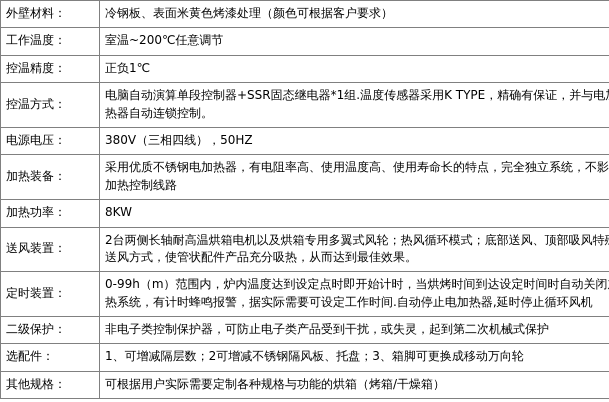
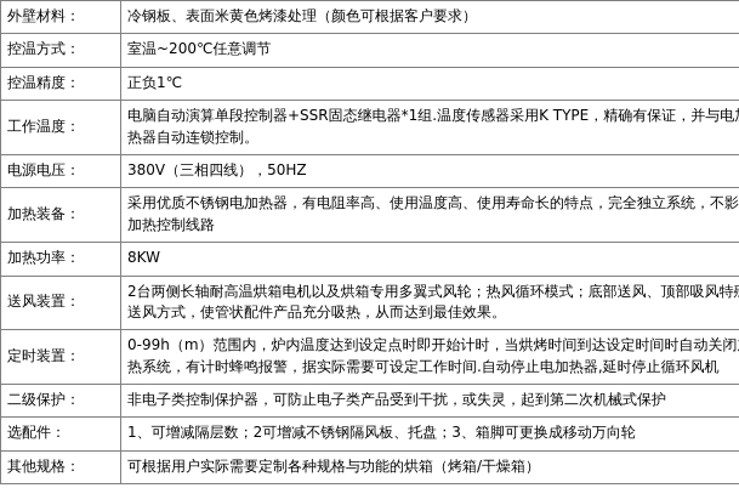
  外壁材料：	冷钢板、表面米黄色烤漆处理（颜色可根据客户要求）
- 工作温度：	室温~200℃任意调节
+ 控温方式：	室温~200℃任意调节
  控温精度：	正负1℃
- 控温方式：	电脑自动演算单段控制器+SSR固态继电器*1组.温度传感器采用K TYPE，精确有保证，并与电热器自动连锁控制。
+ 工作温度：	电脑自动演算单段控制器+SSR固态继电器*1组.温度传感器采用K TYPE，精确有保证，并与电热器自动连锁控制。
  电源电压：	380V（三相四线），50HZ
  加热装备：	采用优质不锈钢电加热器，有电阻率高、使用温度高、使用寿命长的特点，完全独立系统，不影加热控制线路
  加热功率：	8KW
  送风装置：	2台两侧长轴耐高温烘箱电机以及烘箱专用多翼式风轮；热风循环模式；底部送风、顶部吸风特送风方式，使管状配件产品充分吸热，从而达到最佳效果。
  定时装置：	0-99h（m）范围内，炉内温度达到设定点时即开始计时，当烘烤时间到达设定时间时自动关闭热系统，有计时蜂鸣报警，据实际需要可设定工作时间.自动停止电加热器,延时停止循环风机
  二级保护：	非电子类控制保护器，可防止电子类产品受到干扰，或失灵，起到第二次机械式保护
  选配件：	1、可增减隔层数；2可增减不锈钢隔风板、托盘；3、箱脚可更换成移动万向轮
  其他规格：	可根据用户实际需要定制各种规格与功能的烘箱（烤箱/干燥箱）
